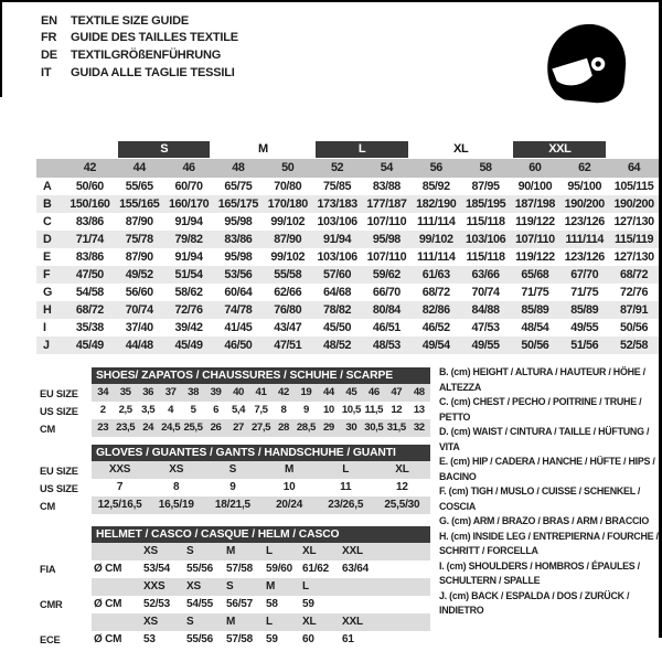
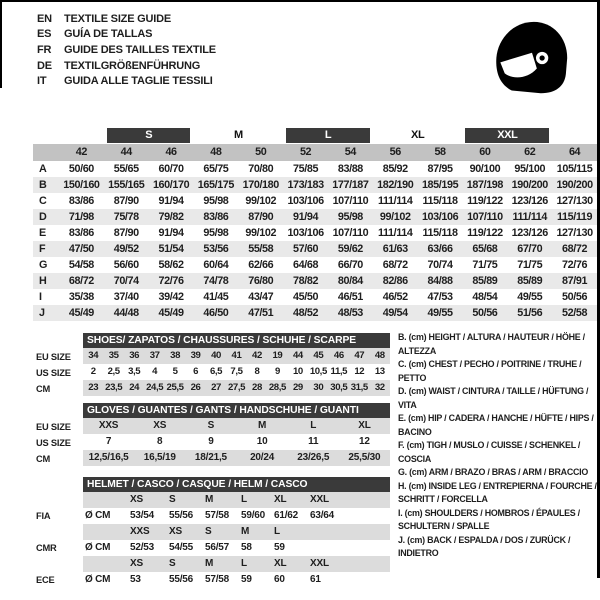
  EN
  TEXTILE SIZE GUIDE
+ ES
+ GUÍA DE TALLAS
  FR
  GUIDE DES TAILLES TEXTILE
  DE
  TEXTILGRÖßENFÜHRUNG
  IT
  GUIDA ALLE TAGLIE TESSILI
  S
  M
  L
  XL
  XXL
  42
  44
  46
  48
  50
  52
  54
  56
  58
  60
  62
  64
  A
  50/60
  55/65
  60/70
  65/75
  70/80
  75/85
  83/88
  85/92
  87/95
  90/100
  95/100
  105/115
  B
  150/160
  155/165
  160/170
  165/175
  170/180
  173/183
  177/187
  182/190
  185/195
  187/198
  190/200
  190/200
  C
  83/86
  87/90
  91/94
  95/98
  99/102
  103/106
  107/110
  111/114
  115/118
  119/122
  123/126
  127/130
  D
- 71/74
+ 71/98
  75/78
  79/82
  83/86
  87/90
  91/94
  95/98
  99/102
  103/106
  107/110
  111/114
  115/119
  E
  83/86
  87/90
  91/94
  95/98
  99/102
  103/106
  107/110
  111/114
  115/118
  119/122
  123/126
  127/130
  F
  47/50
  49/52
  51/54
  53/56
  55/58
  57/60
  59/62
  61/63
  63/66
  65/68
  67/70
  68/72
  G
  54/58
  56/60
  58/62
  60/64
  62/66
  64/68
  66/70
  68/72
  70/74
  71/75
  71/75
  72/76
  H
  68/72
  70/74
  72/76
  74/78
  76/80
  78/82
  80/84
  82/86
  84/88
  85/89
  85/89
  87/91
  I
  35/38
  37/40
  39/42
  41/45
  43/47
  45/50
  46/51
  46/52
  47/53
  48/54
  49/55
  50/56
  J
  45/49
  44/48
  45/49
  46/50
  47/51
  48/52
  48/53
  49/54
  49/55
  50/56
  51/56
  52/58
  EU SIZE
  US SIZE
  CM
  SHOES/ ZAPATOS / CHAUSSURES / SCHUHE / SCARPE
  34
  35
  36
  37
  38
  39
  40
  41
  42
  19
  44
  45
  46
  47
  48
  2
  2,5
  3,5
  4
  5
  6
- 5,4
+ 6,5
  7,5
  8
  9
  10
  10,5
  11,5
  12
  13
  23
  23,5
  24
  24,5
  25,5
  26
  27
  27,5
  28
  28,5
  29
  30
  30,5
  31,5
  32
  EU SIZE
  US SIZE
  CM
  GLOVES / GUANTES / GANTS / HANDSCHUHE / GUANTI
  XXS
  XS
  S
  M
  L
  XL
  7
  8
  9
  10
  11
  12
  12,5/16,5
  16,5/19
  18/21,5
  20/24
  23/26,5
  25,5/30
  FIA
  CMR
  ECE
  HELMET / CASCO / CASQUE / HELM / CASCO
  XS
  S
  M
  L
  XL
  XXL
  Ø CM
  53/54
  55/56
  57/58
  59/60
  61/62
  63/64
  XXS
  XS
  S
  M
  L
  Ø CM
  52/53
  54/55
  56/57
  58
  59
  XS
  S
  M
  L
  XL
  XXL
  Ø CM
  53
  55/56
  57/58
  59
  60
  61
  B. (cm) HEIGHT / ALTURA / HAUTEUR / HÖHE / ALTEZZA
  C. (cm) CHEST / PECHO / POITRINE / TRUHE / PETTO
  D. (cm) WAIST / CINTURA / TAILLE / HÜFTUNG / VITA
  E. (cm) HIP / CADERA / HANCHE / HÜFTE / HIPS / BACINO
  F. (cm) TIGH / MUSLO / CUISSE / SCHENKEL / COSCIA
  G. (cm) ARM / BRAZO / BRAS / ARM / BRACCIO
  H. (cm) INSIDE LEG / ENTREPIERNA / FOURCHE / SCHRITT / FORCELLA
  I. (cm) SHOULDERS / HOMBROS / ÉPAULES / SCHULTERN / SPALLE
  J. (cm) BACK / ESPALDA / DOS / ZURÜCK / INDIETRO
